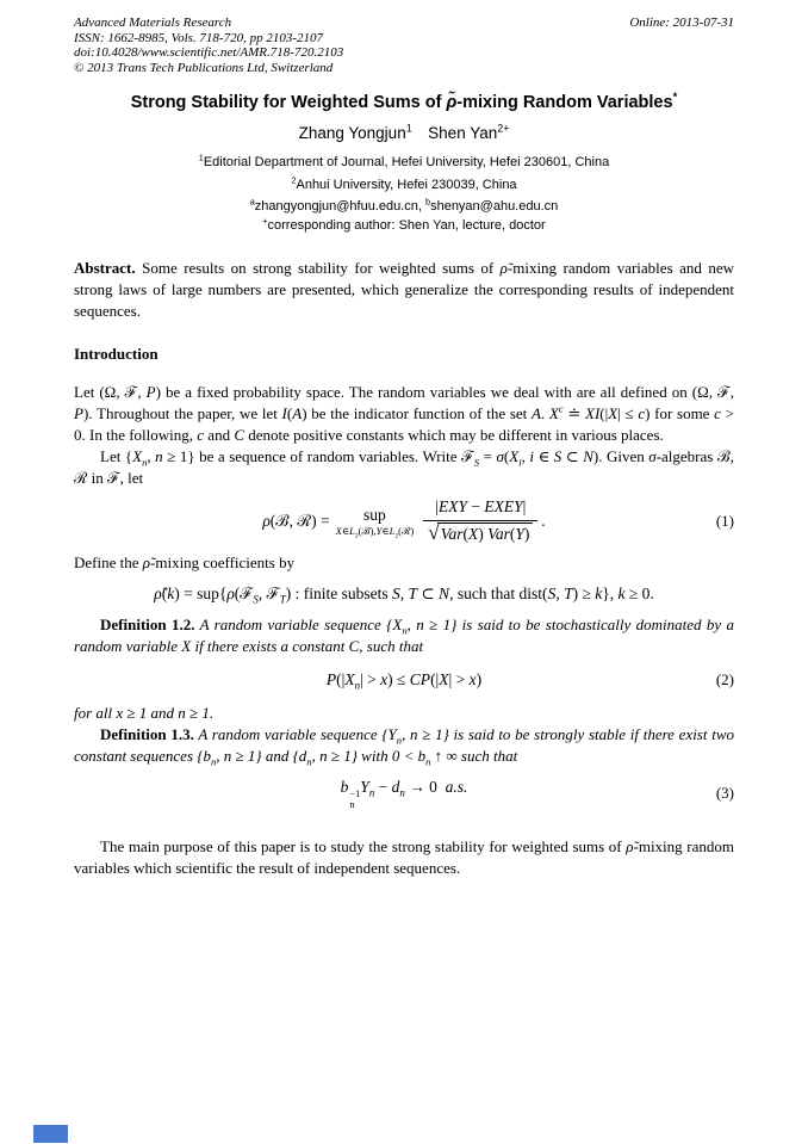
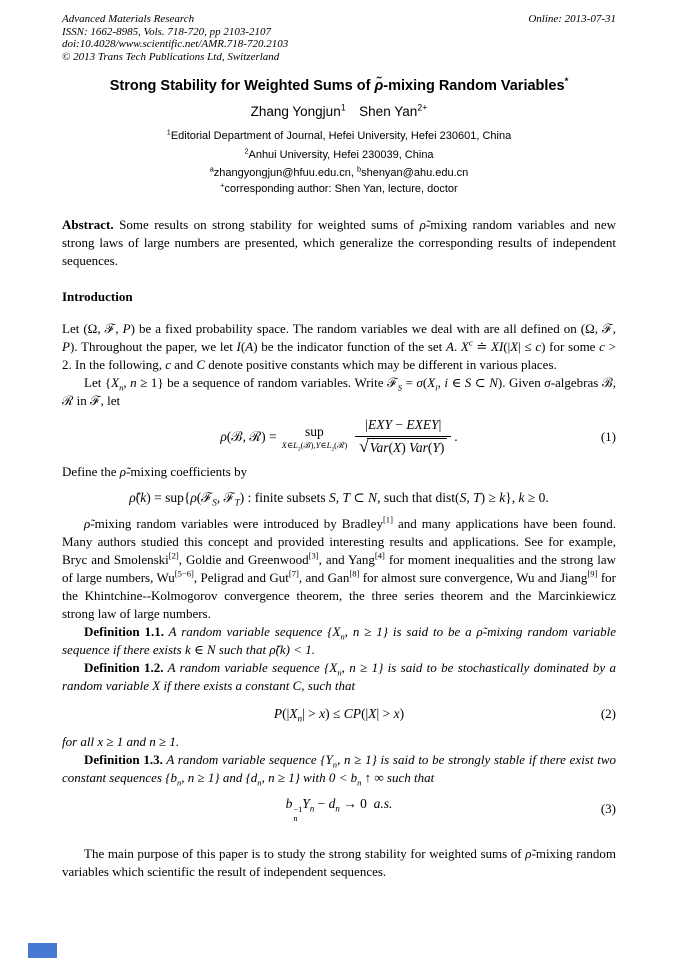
  Advanced Materials Research
  ISSN: 1662-8985, Vols. 718-720, pp 2103-2107
  doi:10.4028/www.scientific.net/AMR.718-720.2103
  © 2013 Trans Tech Publications Ltd, Switzerland
  Online: 2013-07-31
  Strong Stability for Weighted Sums of ρ̃-mixing Random Variables*
  Zhang Yongjun1 Shen Yan2+
  1Editorial Department of Journal, Hefei University, Hefei 230601, China
  2Anhui University, Hefei 230039, China
  azhangyongjun@hfuu.edu.cn, bshenyan@ahu.edu.cn
  +corresponding author: Shen Yan, lecture, doctor
  Abstract. Some results on strong stability for weighted sums of ρ̃-mixing random variables and new strong laws of large numbers are presented, which generalize the corresponding results of independent sequences.
  Introduction
- Let (Ω, ℱ, P) be a fixed probability space. The random variables we deal with are all defined on (Ω, ℱ, P). Throughout the paper, we let I(A) be the indicator function of the set A. Xc ≐ XI(|X| ≤ c) for some c > 0. In the following, c and C denote positive constants which may be different in various places.
+ Let (Ω, ℱ, P) be a fixed probability space. The random variables we deal with are all defined on (Ω, ℱ, P). Throughout the paper, we let I(A) be the indicator function of the set A. Xc ≐ XI(|X| ≤ c) for some c > 2. In the following, c and C denote positive constants which may be different in various places.
  Let {Xn, n ≥ 1} be a sequence of random variables. Write ℱS = σ(Xi, i ∈ S ⊂ N). Given σ-algebras ℬ, ℛ in ℱ, let
  ρ(ℬ, ℛ) =
  sup
  X∈L (ℬ),Y∈L (ℛ)
  |EXY − EXEY|
  √
  Var(X) Var(Y)
  .
  (1)
  Define the ρ̃-mixing coefficients by
  ρ̃(k) = sup{ρ(ℱS, ℱT) : finite subsets S, T ⊂ N, such that dist(S, T) ≥ k}, k ≥ 0.
+ ρ̃-mixing random variables were introduced by Bradley[1] and many applications have been found. Many authors studied this concept and provided interesting results and applications. See for example, Bryc and Smolenski[2], Goldie and Greenwood[3], and Yang[4] for moment inequalities and the strong law of large numbers, Wu[5−6], Peligrad and Gut[7], and Gan[8] for almost sure convergence, Wu and Jiang[9] for the Khintchine--Kolmogorov convergence theorem, the three series theorem and the Marcinkiewicz strong law of large numbers.
+ Definition 1.1. A random variable sequence {Xn, n ≥ 1} is said to be a ρ̃-mixing random variable sequence if there exists k ∈ N such that ρ̃(k) < 1.
  Definition 1.2. A random variable sequence {Xn, n ≥ 1} is said to be stochastically dominated by a random variable X if there exists a constant C, such that
  P(|Xn| > x) ≤ CP(|X| > x)
  (2)
  for all x ≥ 1 and n ≥ 1.
  Definition 1.3. A random variable sequence {Yn, n ≥ 1} is said to be strongly stable if there exist two constant sequences {bn, n ≥ 1} and {dn, n ≥ 1} with 0 < bn ↑ ∞ such that
  b
  −1
  n
  Yn − dn → 0 a.s.
  (3)
  The main purpose of this paper is to study the strong stability for weighted sums of ρ̃-mixing random variables which scientific the result of independent sequences.
